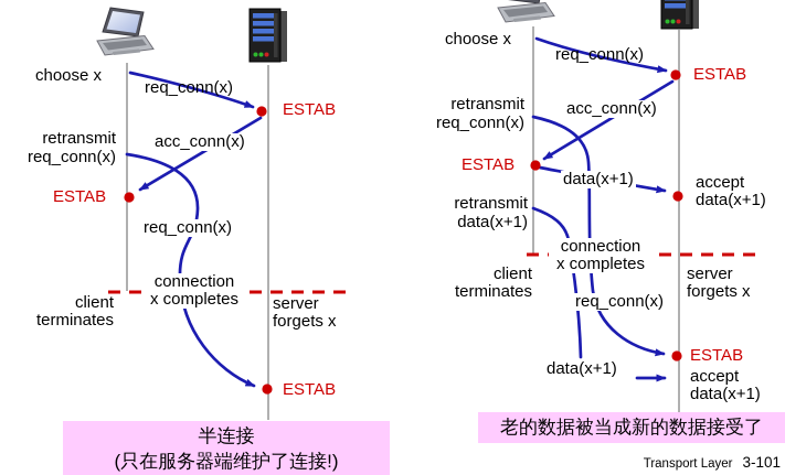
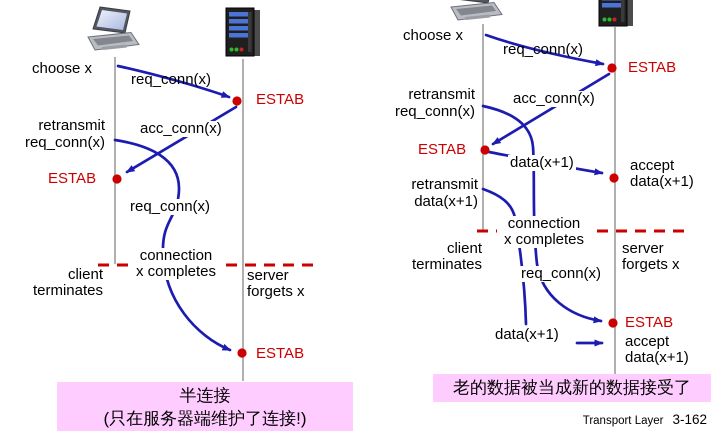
  choose x
  req_conn(x)
  ESTAB
  retransmit
  req_conn(x)
  acc_conn(x)
  ESTAB
  req_conn(x)
  connection
  x completes
  client
  terminates
  server
  forgets x
  ESTAB
  半连接
  (只在服务器端维护了连接!)
  choose x
  req_conn(x)
  ESTAB
  retransmit
  req_conn(x)
  acc_conn(x)
  ESTAB
  data(x+1)
  accept
  data(x+1)
  retransmit
  data(x+1)
  connection
  x completes
  client
  terminates
  server
  forgets x
  req_conn(x)
  ESTAB
  data(x+1)
  accept
  data(x+1)
  老的数据被当成新的数据接受了
  Transport Layer
- 3-101
+ 3-162
